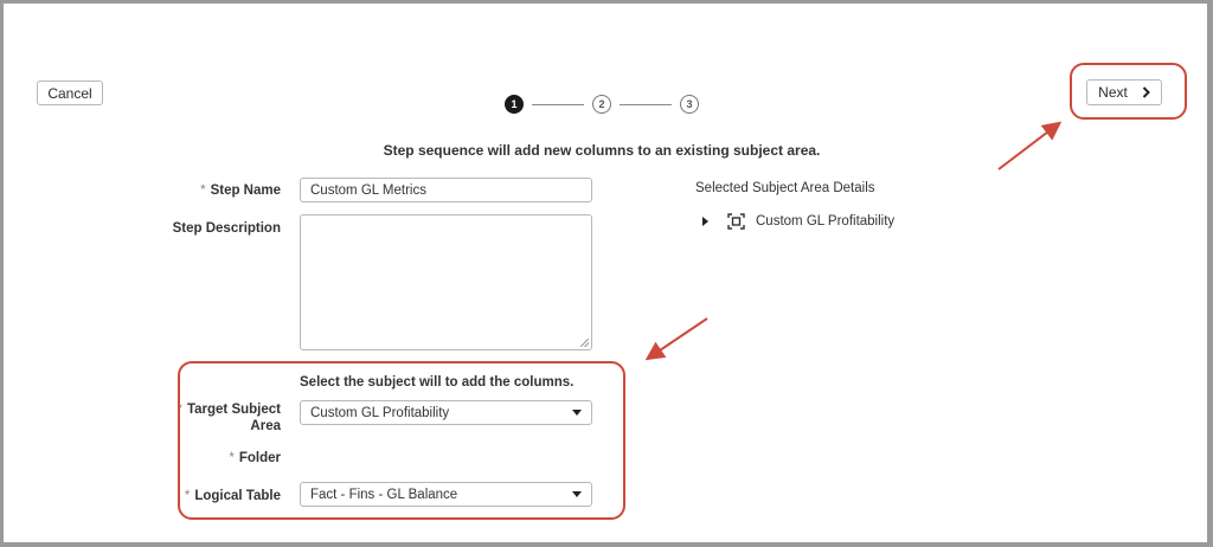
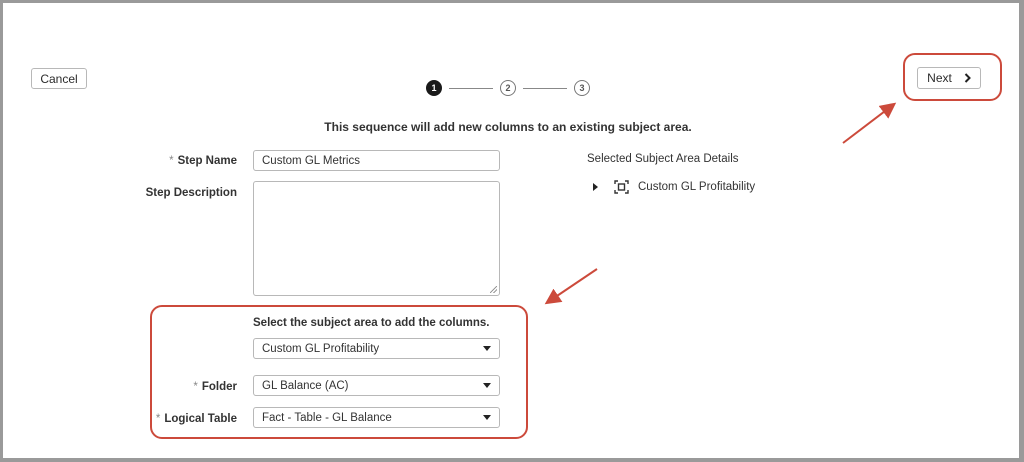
  Cancel
  1
  2
  3
  Next
- Step sequence will add new columns to an existing subject area.
+ This sequence will add new columns to an existing subject area.
  * Step Name
  Custom GL Metrics
  Step Description
- Select the subject will to add the columns.
+ Select the subject area to add the columns.
- * Target Subject
- Area
  Custom GL Profitability
  * Folder
+ GL Balance (AC)
  * Logical Table
- Fact - Fins - GL Balance
+ Fact - Table - GL Balance
  Selected Subject Area Details
  Custom GL Profitability
